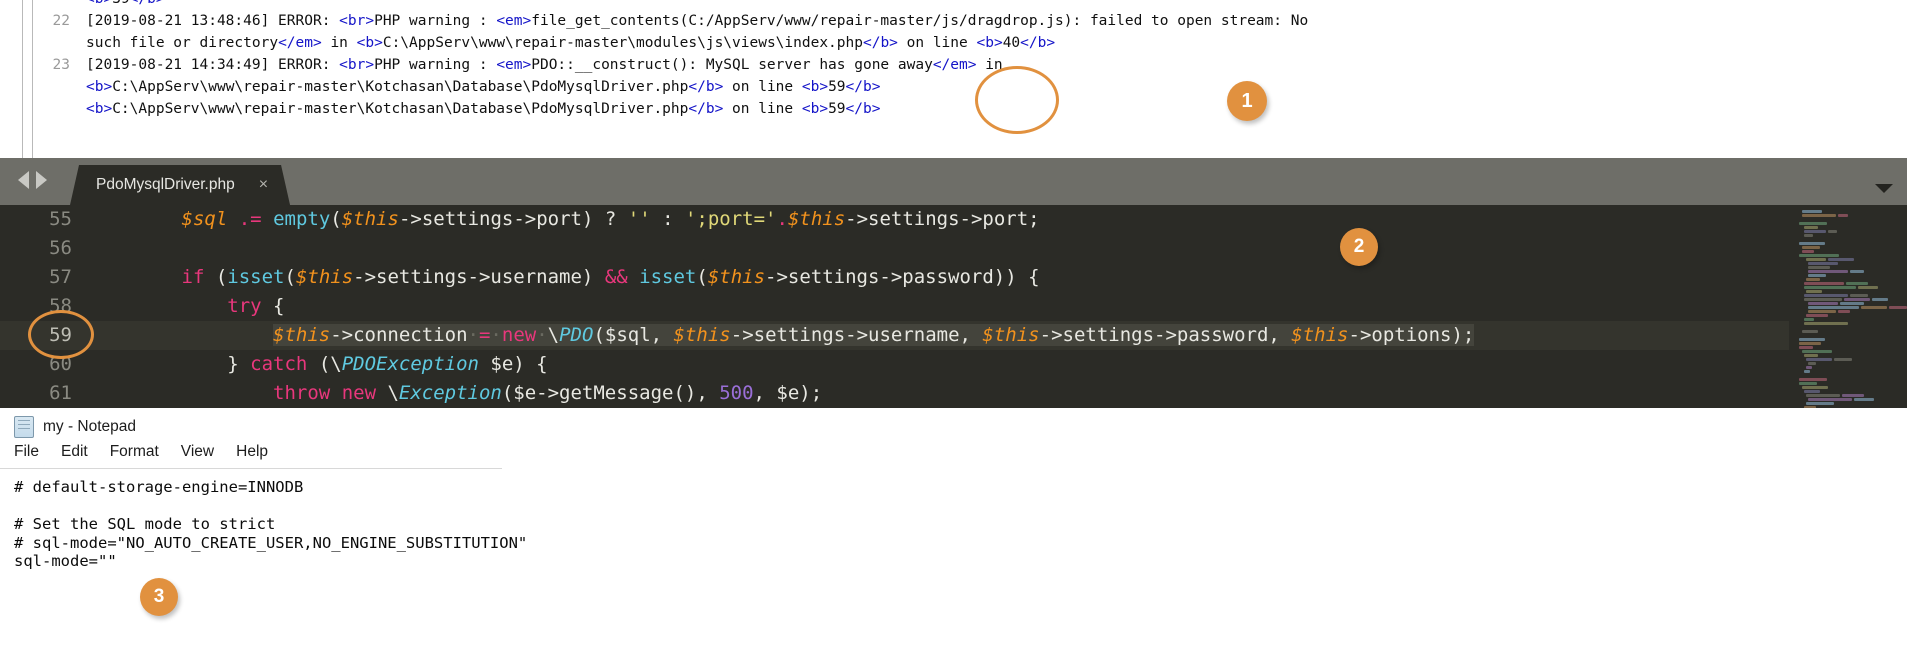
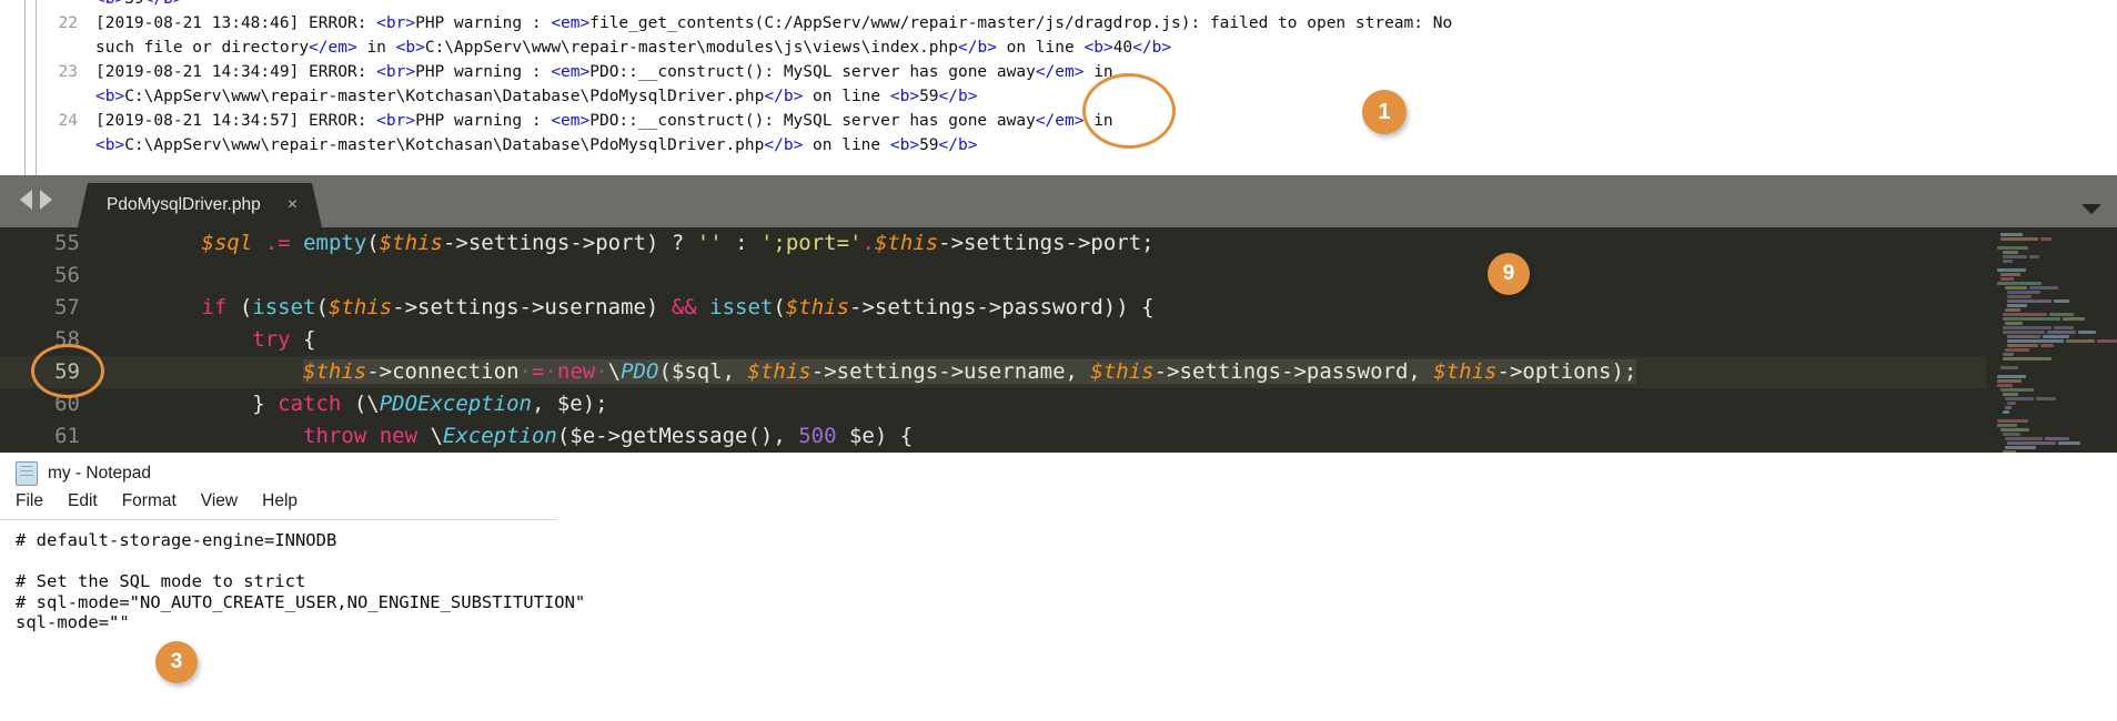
  22
  [2019-08-21 13:48:46] ERROR: <br>PHP warning : <em>file_get_contents(C:/AppServ/www/repair-master/js/dragdrop.js): failed to open stream: No
  such file or directory</em> in <b>C:\AppServ\www\repair-master\modules\js\views\index.php</b> on line <b>40</b>
  23
  [2019-08-21 14:34:49] ERROR: <br>PHP warning : <em>PDO::__construct(): MySQL server has gone away</em> in
  <b>C:\AppServ\www\repair-master\Kotchasan\Database\PdoMysqlDriver.php</b> on line <b>59</b>
+ 24
+ [2019-08-21 14:34:57] ERROR: <br>PHP warning : <em>PDO::__construct(): MySQL server has gone away</em> in
  <b>C:\AppServ\www\repair-master\Kotchasan\Database\PdoMysqlDriver.php</b> on line <b>59</b>
  PdoMysqlDriver.php
  ×
  55
  $sql .= empty($this->settings->port) ? '' : ';port='.$this->settings->port;
  56
  57
  if (isset($this->settings->username) && isset($this->settings->password)) {
  58
  try {
  59
  $this->connection·=·new·\PDO($sql, $this->settings->username, $this->settings->password, $this->options);
  60
- } catch (\PDOException $e) {
+ } catch (\PDOException, $e);
  61
- throw new \Exception($e->getMessage(), 500, $e);
+ throw new \Exception($e->getMessage(), 500 $e) {
  my - Notepad
  File
  Edit
  Format
  View
  Help
  # default-storage-engine=INNODB
  # Set the SQL mode to strict
  # sql-mode="NO_AUTO_CREATE_USER,NO_ENGINE_SUBSTITUTION"
  sql-mode=""
  1
- 2
+ 9
  3
